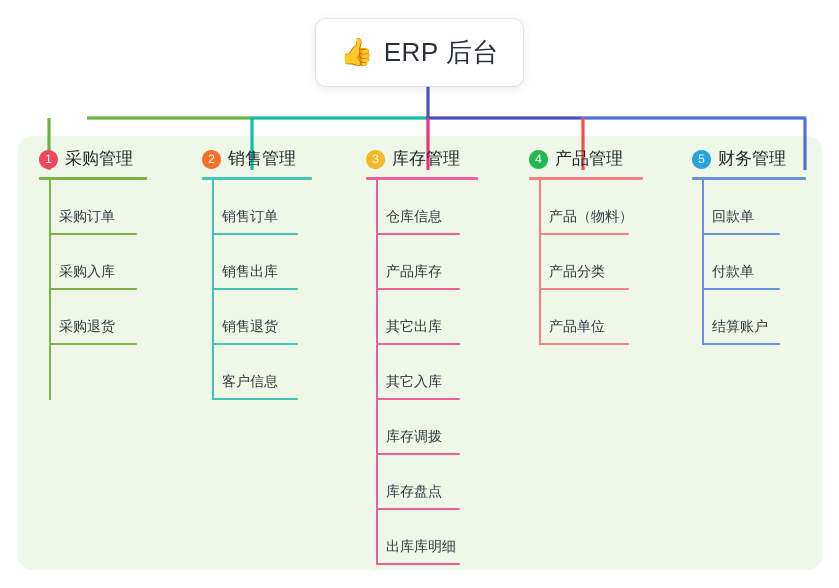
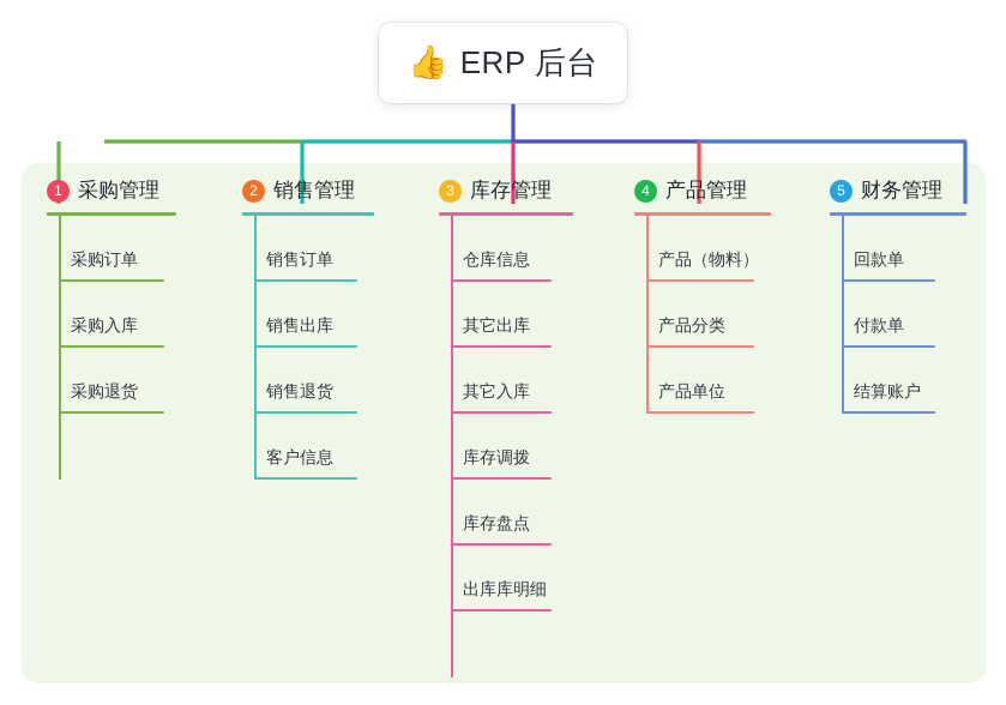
  👍
  ERP 后台
  1
  采购管理
  采购订单
  采购入库
  采购退货
  2
  销售管理
  销售订单
  销售出库
  销售退货
  客户信息
  3
  库存管理
  仓库信息
- 产品库存
  其它出库
  其它入库
  库存调拨
  库存盘点
  出库库明细
  4
  产品管理
  产品（物料）
  产品分类
  产品单位
  5
  财务管理
  回款单
  付款单
  结算账户
